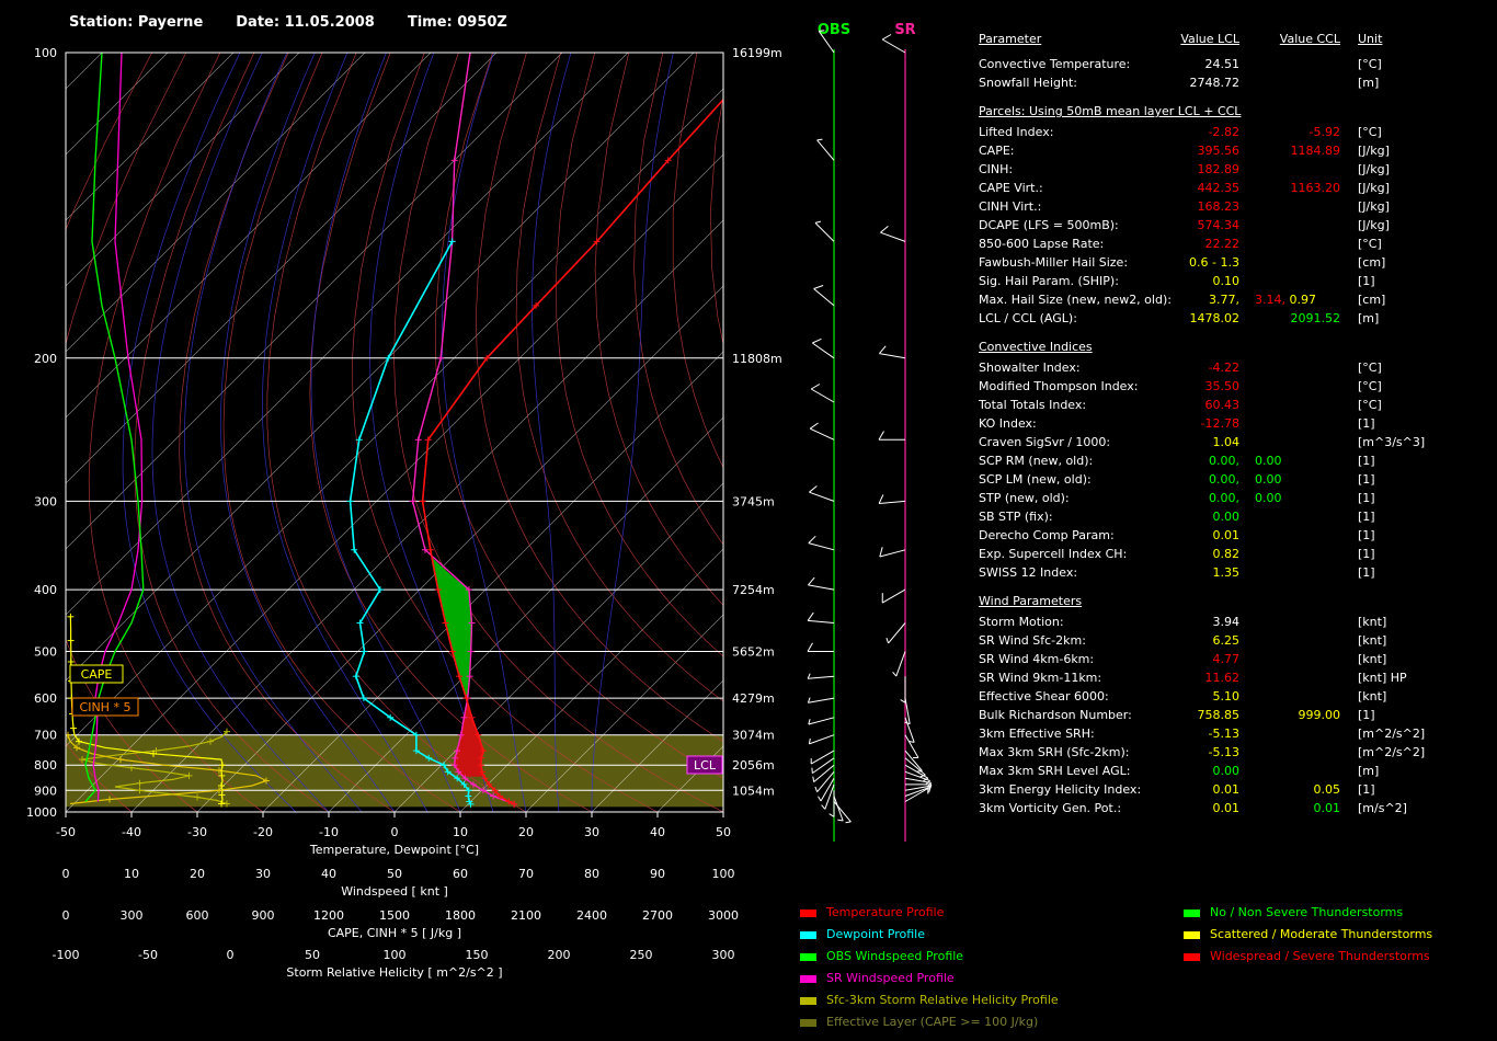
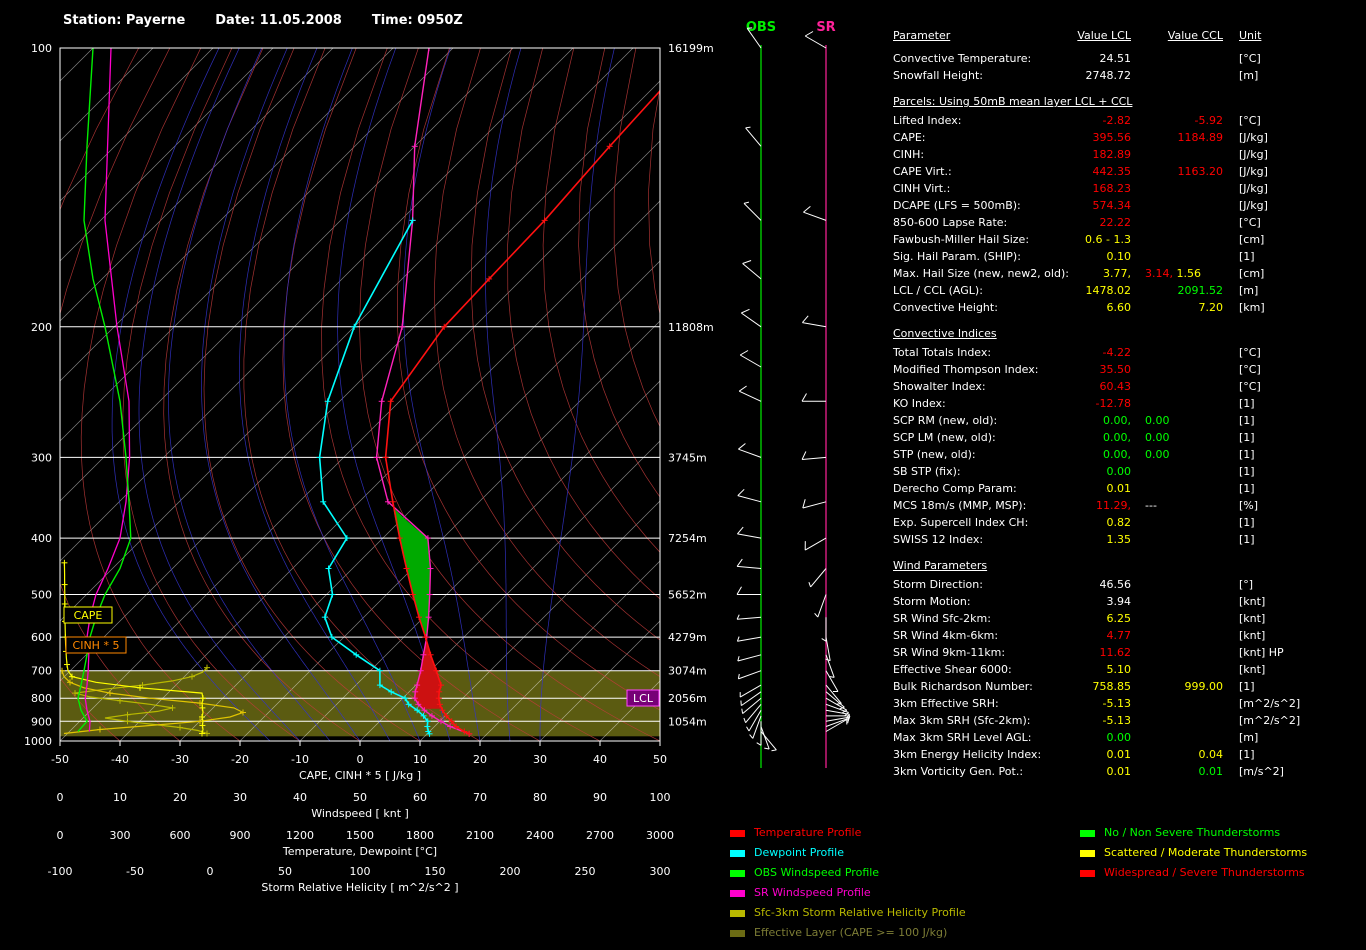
  Station: Payerne Date: 11.05.2008 Time: 0950Z
  100
  200
  300
  400
  500
  600
  700
  800
  900
  1000
  16199m
  11808m
  3745m
  7254m
  5652m
  4279m
  3074m
  2056m
  1054m
  -50
  -40
  -30
  -20
  -10
  0
  10
  20
  30
  40
  50
- Temperature, Dewpoint [°C]
+ CAPE, CINH * 5 [ J/kg ]
  0
  10
  20
  30
  40
  50
  60
  70
  80
  90
  100
  Windspeed [ knt ]
  0
  300
  600
  900
  1200
  1500
  1800
  2100
  2400
  2700
  3000
- CAPE, CINH * 5 [ J/kg ]
+ Temperature, Dewpoint [°C]
  -100
  -50
  0
  50
  100
  150
  200
  250
  300
  Storm Relative Helicity [ m^2/s^2 ]
  CAPE
  CINH * 5
  LCL
  SR
  Parameter
  Value LCL
  Value CCL
  Unit
  Convective Temperature:
  24.51
  [°C]
  Snowfall Height:
  2748.72
  [m]
  Parcels: Using 50mB mean layer LCL + CCL
  Lifted Index:
  -2.82
  -5.92
  [°C]
  CAPE:
  395.56
  1184.89
  [J/kg]
  CINH:
  182.89
  [J/kg]
  CAPE Virt.:
  442.35
  1163.20
  [J/kg]
  CINH Virt.:
  168.23
  [J/kg]
  DCAPE (LFS = 500mB):
  574.34
  [J/kg]
  850-600 Lapse Rate:
  22.22
  [°C]
  Fawbush-Miller Hail Size:
  0.6 - 1.3
  [cm]
  Sig. Hail Param. (SHIP):
  0.10
  [1]
  Max. Hail Size (new, new2, old
  3.77,
- 3.14, 0.97
+ 3.14, 1.56
  [cm]
  LCL / CCL (AGL):
  1478.02
  2091.52
  [m]
+ Convective Height:
+ 6.60
+ 7.20
+ [km]
  Convective Indices
- Showalter Index:
+ Total Totals Index:
  -4.22
  [°C]
  Modified Thompson Index:
  35.50
  [°C]
- Total Totals Index:
+ Showalter Index:
  60.43
  [°C]
  KO Index:
  -12.78
  [1]
- Craven SigSvr / 1000:
- 1.04
- [m^3/s^3]
  SCP RM (new, old):
  0.00,
  0.00
  [1]
  SCP LM (new, old):
  0.00,
  0.00
  [1]
  STP (new, old):
  0.00,
  0.00
  [1]
  SB STP (fix):
  0.00
  [1]
  Derecho Comp Param:
  0.01
  [1]
+ MCS 18m/s (MMP, MSP):
+ 11.29,
+ ---
+ [%]
  Exp. Supercell Index CH:
  0.82
  [1]
  SWISS 12 Index:
  1.35
  [1]
  Wind Parameters
+ Storm Direction:
+ 46.56
+ [°]
  Storm Motion:
  3.94
  [knt]
  SR Wind Sfc-2km:
  6.25
  [knt]
  SR Wind 4km-6km:
  4.77
  [knt]
  SR Wind 9km-11km:
  11.62
  [knt] HP
  Effective Shear 6000:
  5.10
  [knt]
  Bulk Richardson Number:
  758.85
  999.00
  [1]
  3km Effective SRH:
  -5.13
  [m^2/s^2]
  Max 3km SRH (Sfc-2km):
  -5.13
  [m^2/s^2]
  Max 3km SRH Level AGL:
  0.00
  [m]
  3km Energy Helicity Index:
  0.01
- 0.05
+ 0.04
  [1]
  3km Vorticity Gen. Pot.:
  0.01
  0.01
  [m/s^2]
  Temperature Profile
  Dewpoint Profile
  OBS Windspeed Profile
  SR Windspeed Profile
  Sfc-3km Storm Relative Helicity Profile
  Effective Layer (CAPE >= 100 J/kg)
  No / Non Severe Thunderstorms
  Scattered / Moderate Thunderstorms
  Widespread / Severe Thunderstorms
